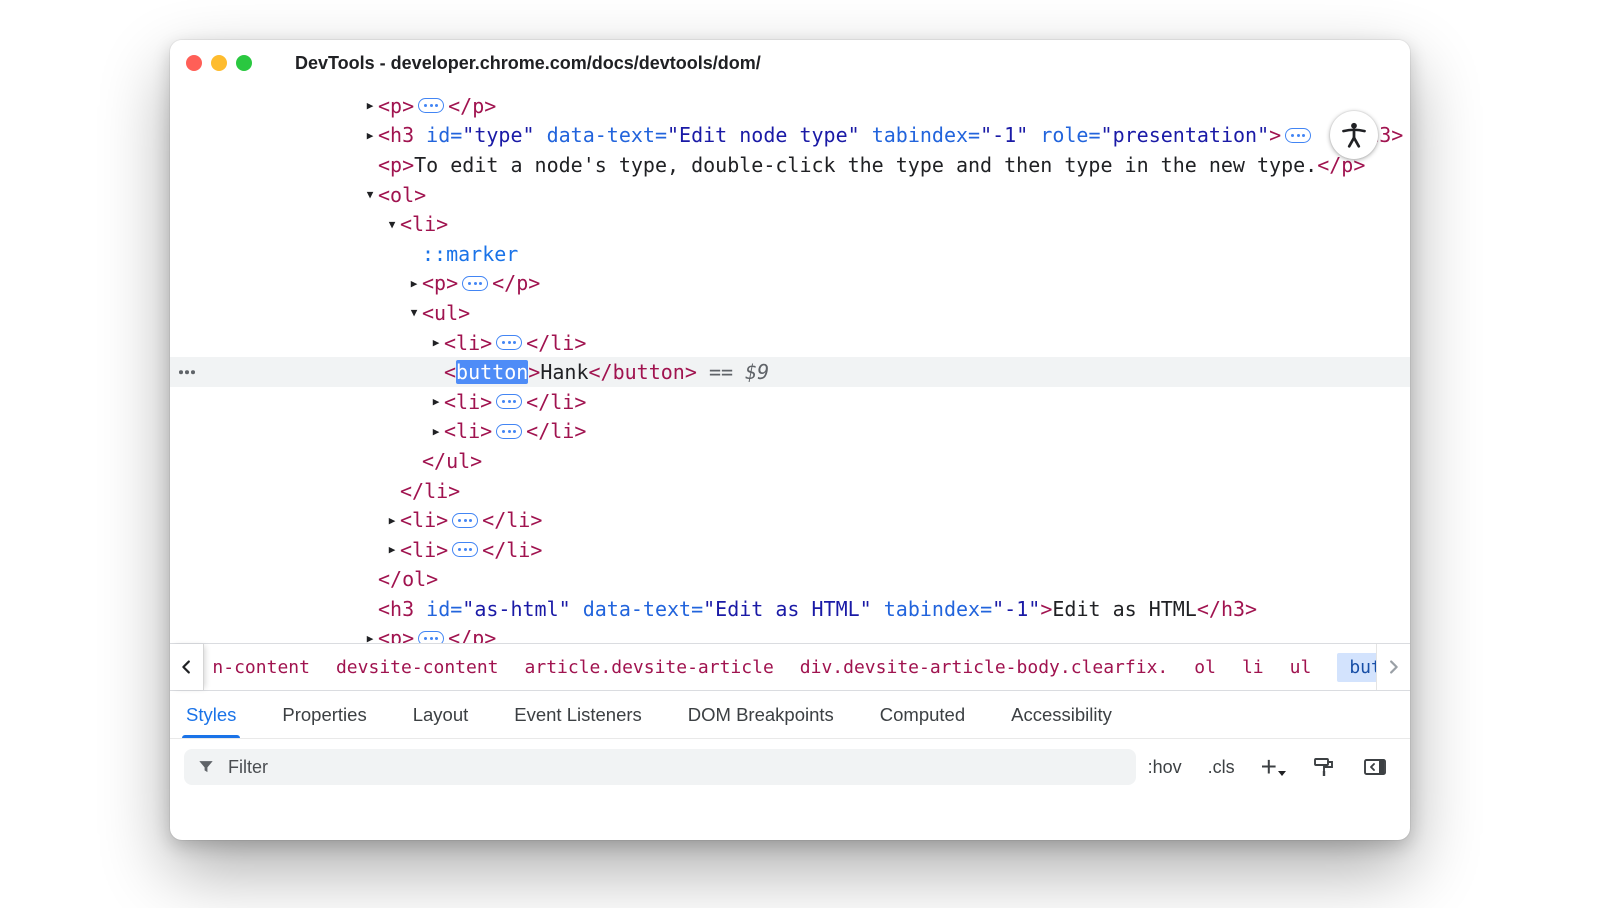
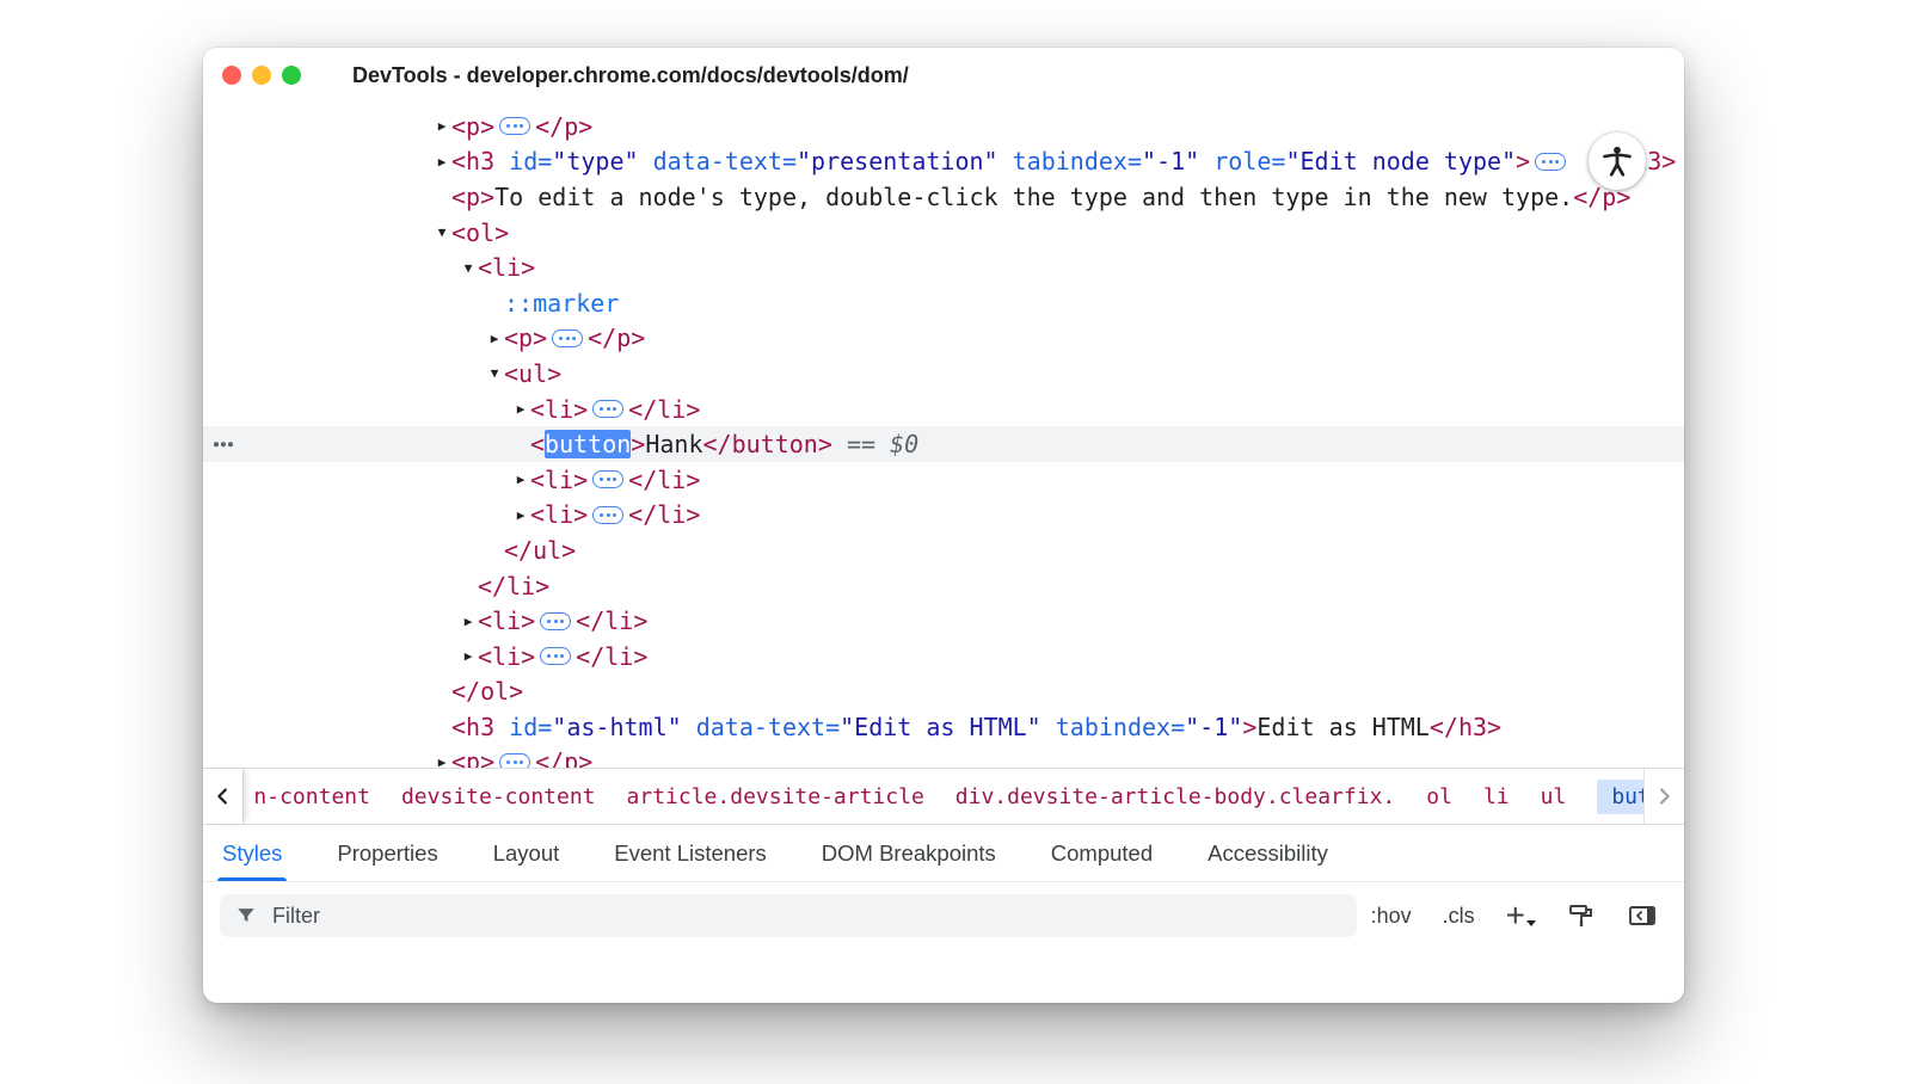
  DevTools - developer.chrome.com/docs/devtools/dom/
  ▶
  <p>
  </p>
  ▶
  <h3
  id=
  "type"
  data-text=
- "Edit node type"
+ "presentation"
  tabindex=
  "-1"
  role=
- "presentation"
+ "Edit node type"
  >
  <p>
  To edit a node's type, double-click the type and then type in the new type.
  </p>
  ▼
  <ol>
  ▼
  <li>
  ::marker
  ▶
  <p>
  </p>
  ▼
  <ul>
  ▶
  <li>
  </li>
  <
  button
  >
  Hank
  </button>
  ==
- $9
+ $0
  ▶
  <li>
  </li>
  ▶
  <li>
  </li>
  </ul>
  </li>
  ▶
  <li>
  </li>
  ▶
  <li>
  </li>
  </ol>
  <h3
  id=
  "as-html"
  data-text=
  "Edit as HTML"
  tabindex=
  "-1"
  >
  Edit as HTML
  </h3>
  ▶
  <p>
  </p>
  n-content
  devsite-content
  article.devsite-article
  div.devsite-article-body.clearfix.
  ol
  li
  ul
  Styles
  Properties
  Layout
  Event Listeners
  DOM Breakpoints
  Computed
  Accessibility
  Filter
  :hov
  .cls
  +
